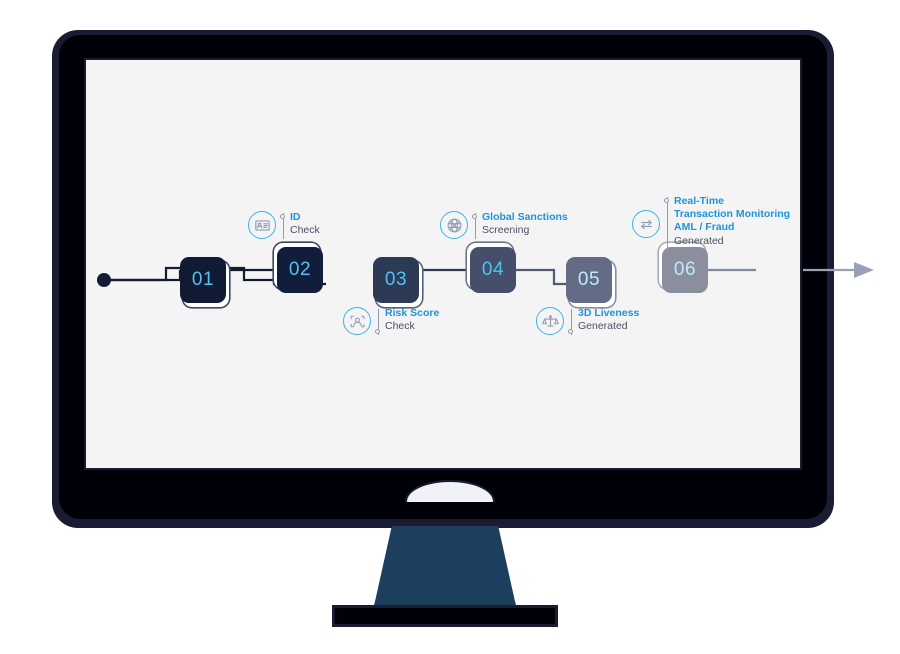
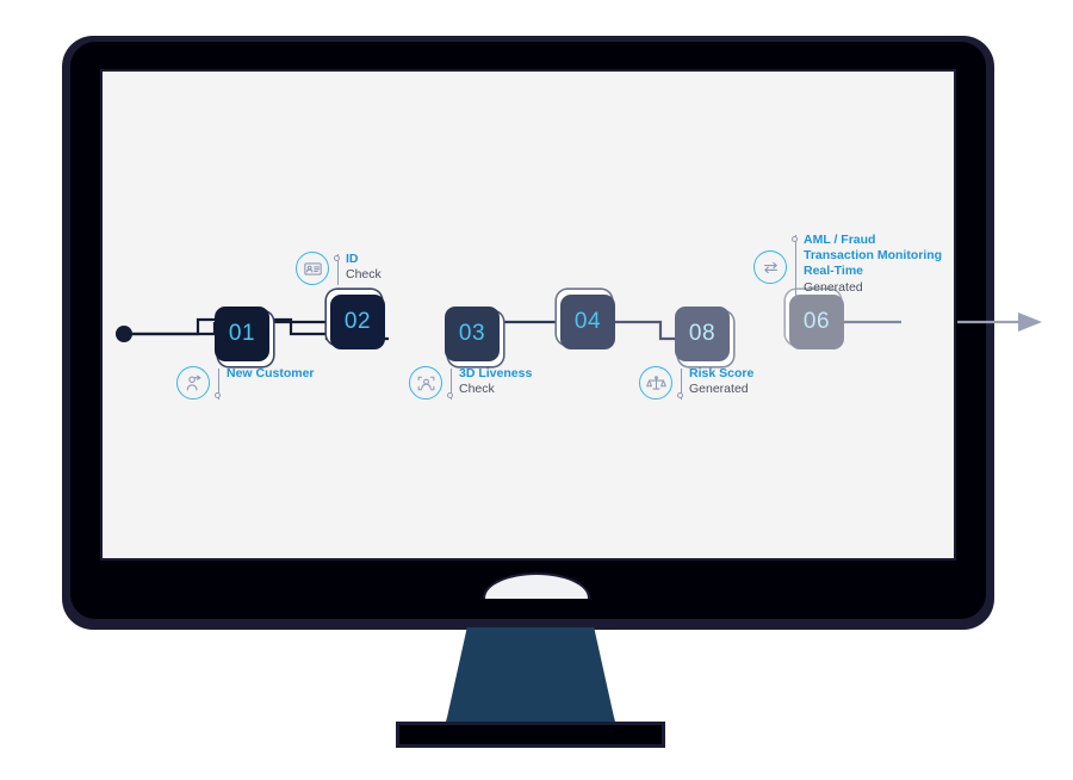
  01
  02
  03
  04
- 05
+ 08
  06
+ New Customer
  ID
  Check
- Risk Score
+ 3D Liveness
  Check
- Global Sanctions
- Screening
- 3D Liveness
+ Risk Score
  Generated
- Real-Time
+ AML / Fraud
  Transaction Monitoring
- AML / Fraud
+ Real-Time
  Generated
